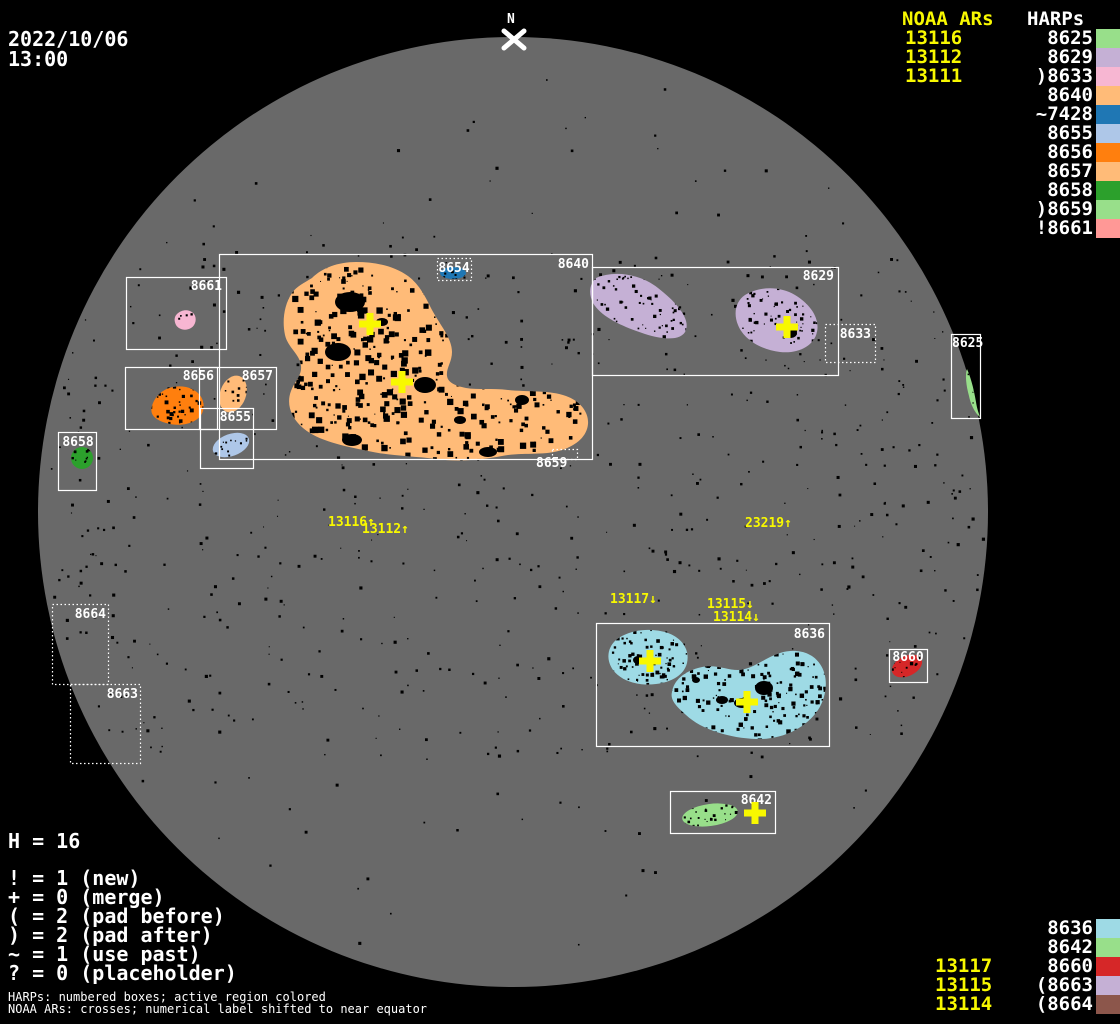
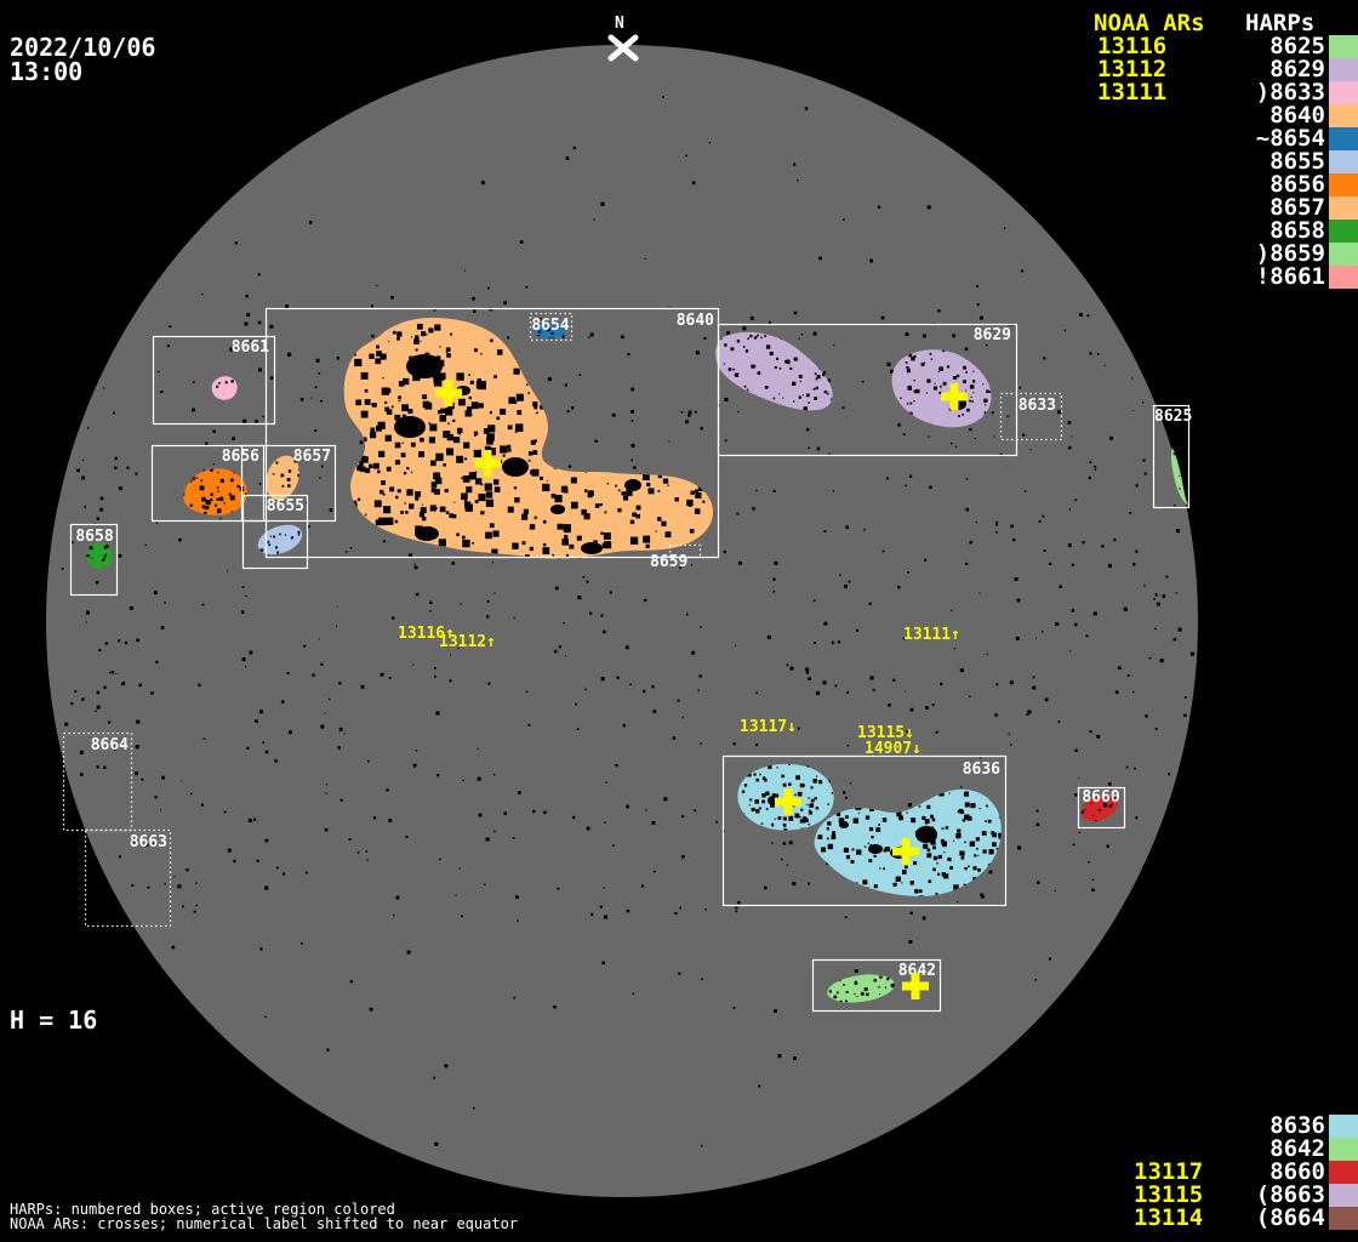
  8661
  8640
  8656
  8657
  8655
  8658
  8629
  8633
  8625
  8664
  8663
  8636
  8660
  8642
  8654
  8659
  13116↑
  13112↑
- 23219↑
+ 13111↑
  13117↓
  13115↓
- 13114↓
+ 14907↓
  2022/10/06
  13:00
  N
  NOAA ARs
  13116
  13112
  13111
  HARPs
  8625
  8629
  )8633
  8640
- ~7428
+ ~8654
  8655
  8656
  8657
  8658
  )8659
  !8661
  13117
  13115
  13114
  8636
  8642
  8660
  (8663
  (8664
  H = 16
- ! = 1 (new)
- + = 0 (merge)
- ( = 2 (pad before)
- ) = 2 (pad after)
- ~ = 1 (use past)
- ? = 0 (placeholder)
  HARPs: numbered boxes; active region colored
  NOAA ARs: crosses; numerical label shifted to near equator
